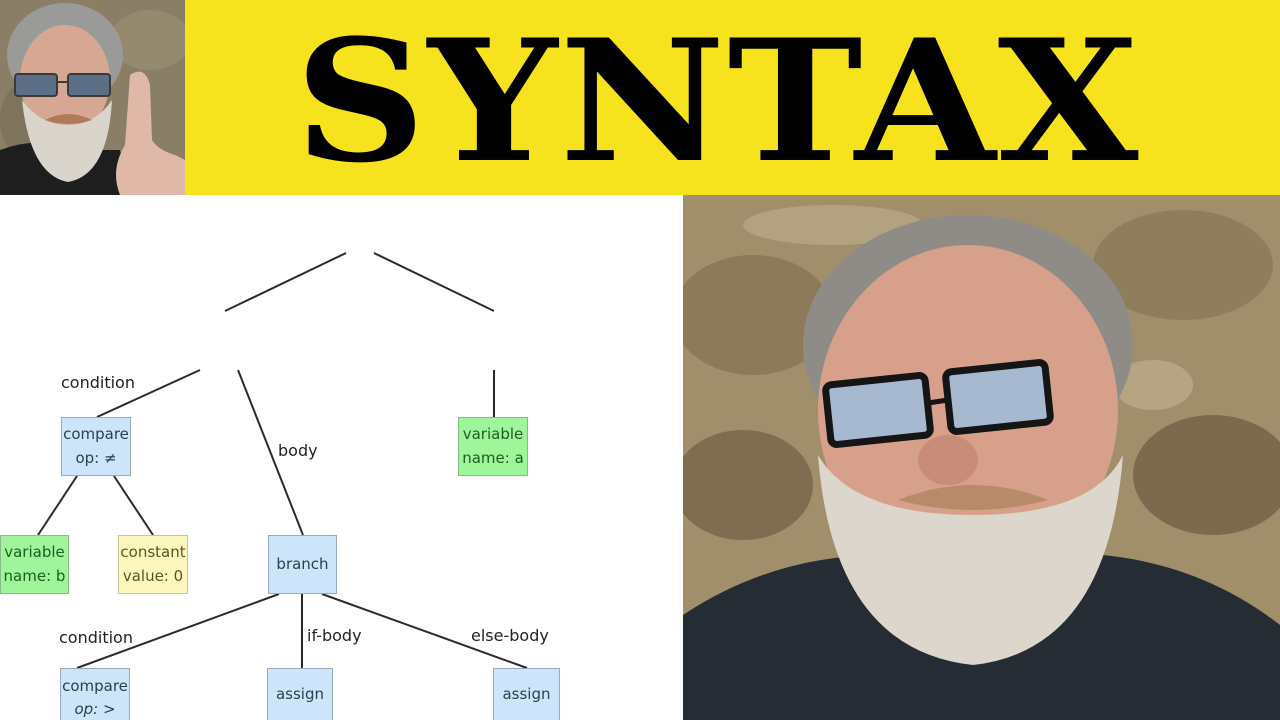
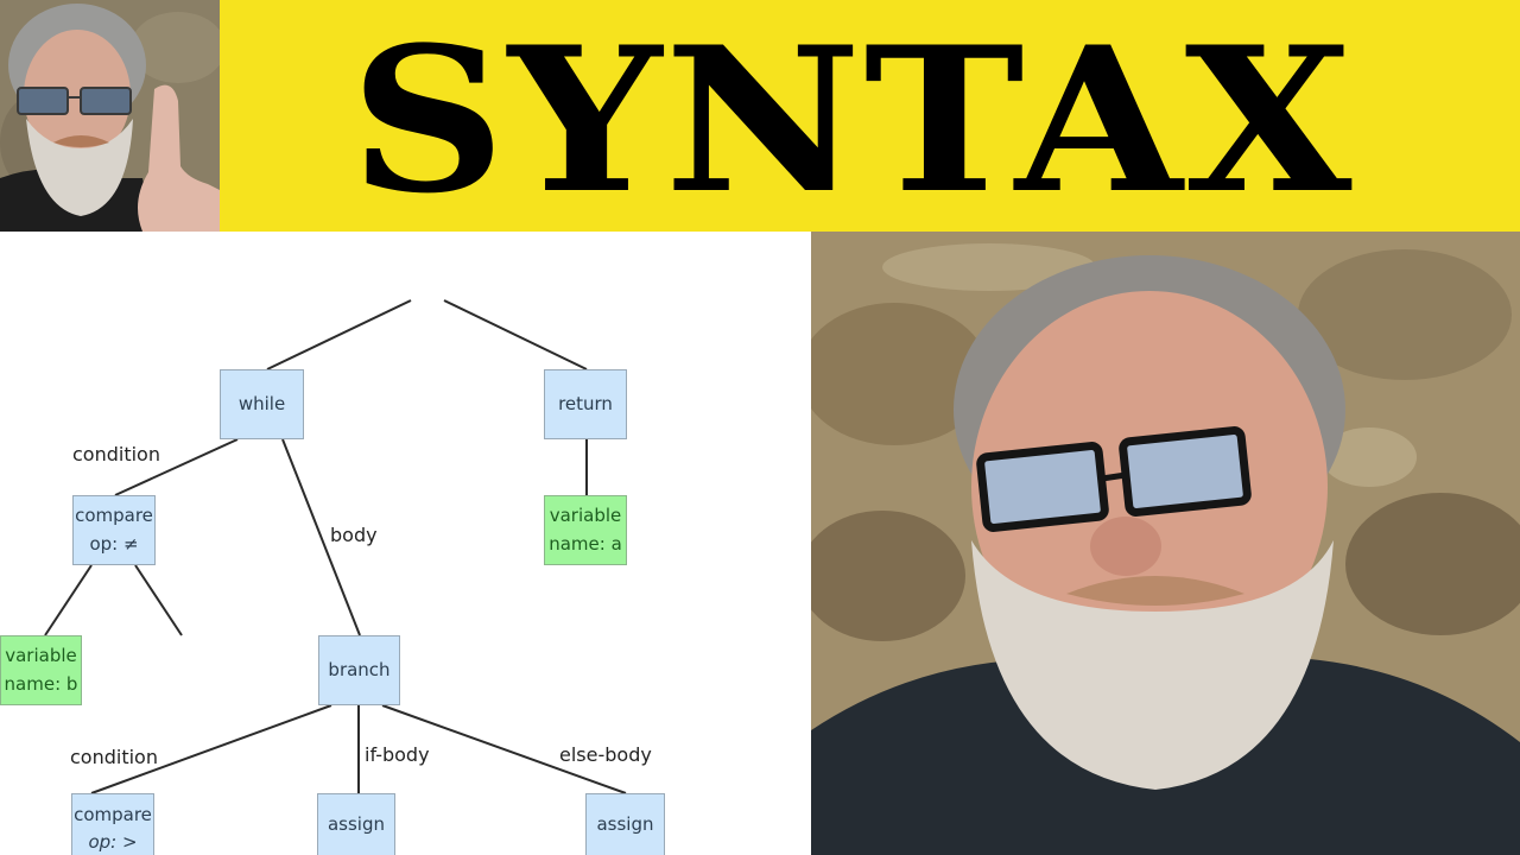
  SYNTAX
+ while
+ return
  compare
  op: ≠
  variable
  name: a
  variable
  name: b
- constant
- value: 0
  branch
  compare
  op: >
  assign
  assign
  condition
  body
  condition
  if-body
  else-body
